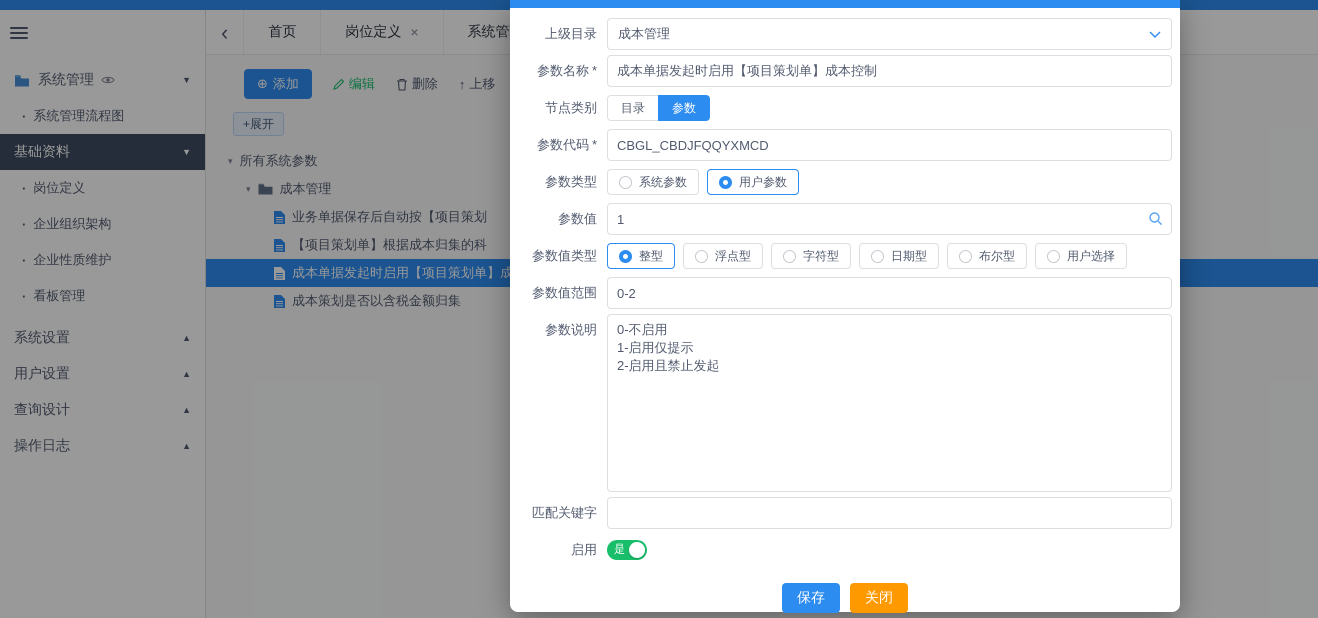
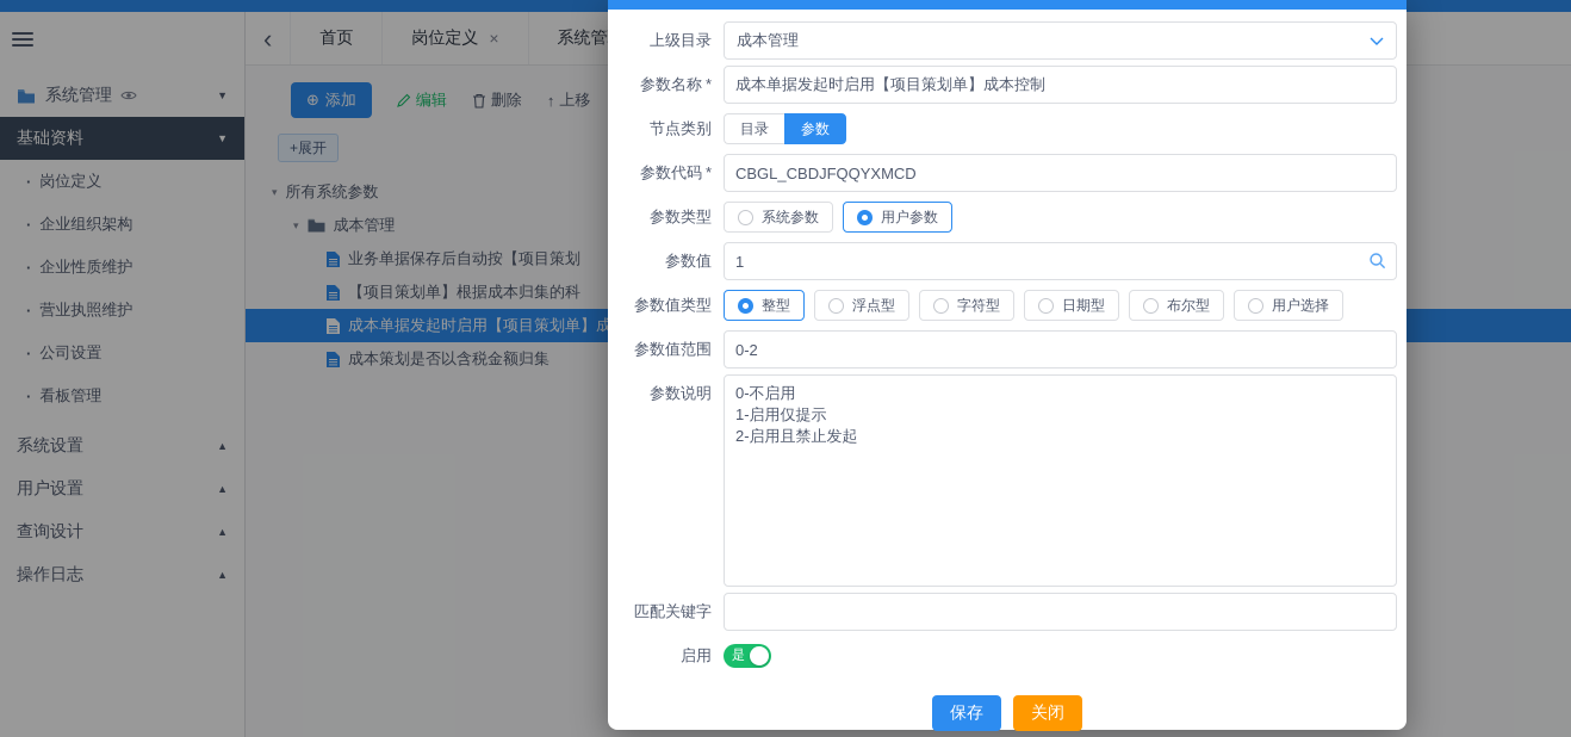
  系统管理
  ▼
- 系统管理流程图
  基础资料
  ▼
  岗位定义
  企业组织架构
  企业性质维护
+ 营业执照维护
+ 公司设置
  看板管理
  系统设置
  ▲
  用户设置
  ▲
  查询设计
  ▲
  操作日志
  ▲
  ‹
  首页
  岗位定义
  ×
  ⊕
  添加
  编辑
  删除
  ↑
  上移
  +展开
  ▾
  所有系统参数
  ▾
  成本管理
  业务单据保存后自动按【项目策划
  【项目策划单】根据成本归集的科
  成本单据发起时启用【项目策划单】成
  成本策划是否以含税金额归集
  上级目录
  成本管理
  参数名称 *
  成本单据发起时启用【项目策划单】成本控制
  节点类别
  目录
  参数
  参数代码 *
  CBGL_CBDJFQQYXMCD
  参数类型
  系统参数
  用户参数
  参数值
  1
  参数值类型
  整型
  浮点型
  字符型
  日期型
  布尔型
  用户选择
  参数值范围
  0-2
  参数说明
  0-不启用
  1-启用仅提示
  2-启用且禁止发起
  匹配关键字
  启用
  是
  保存
  关闭
